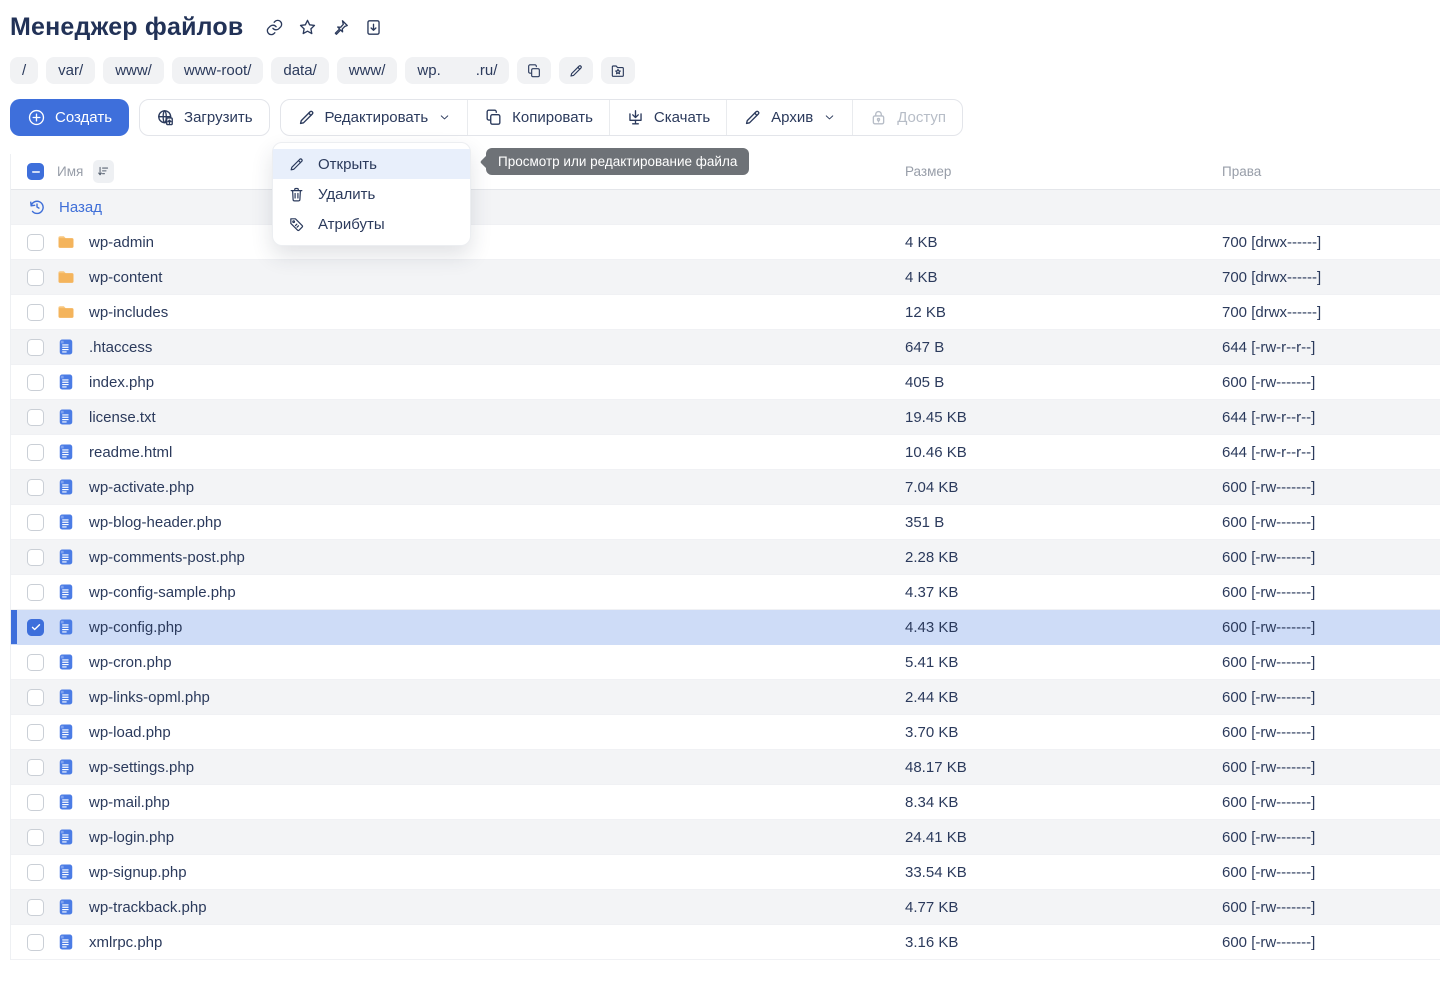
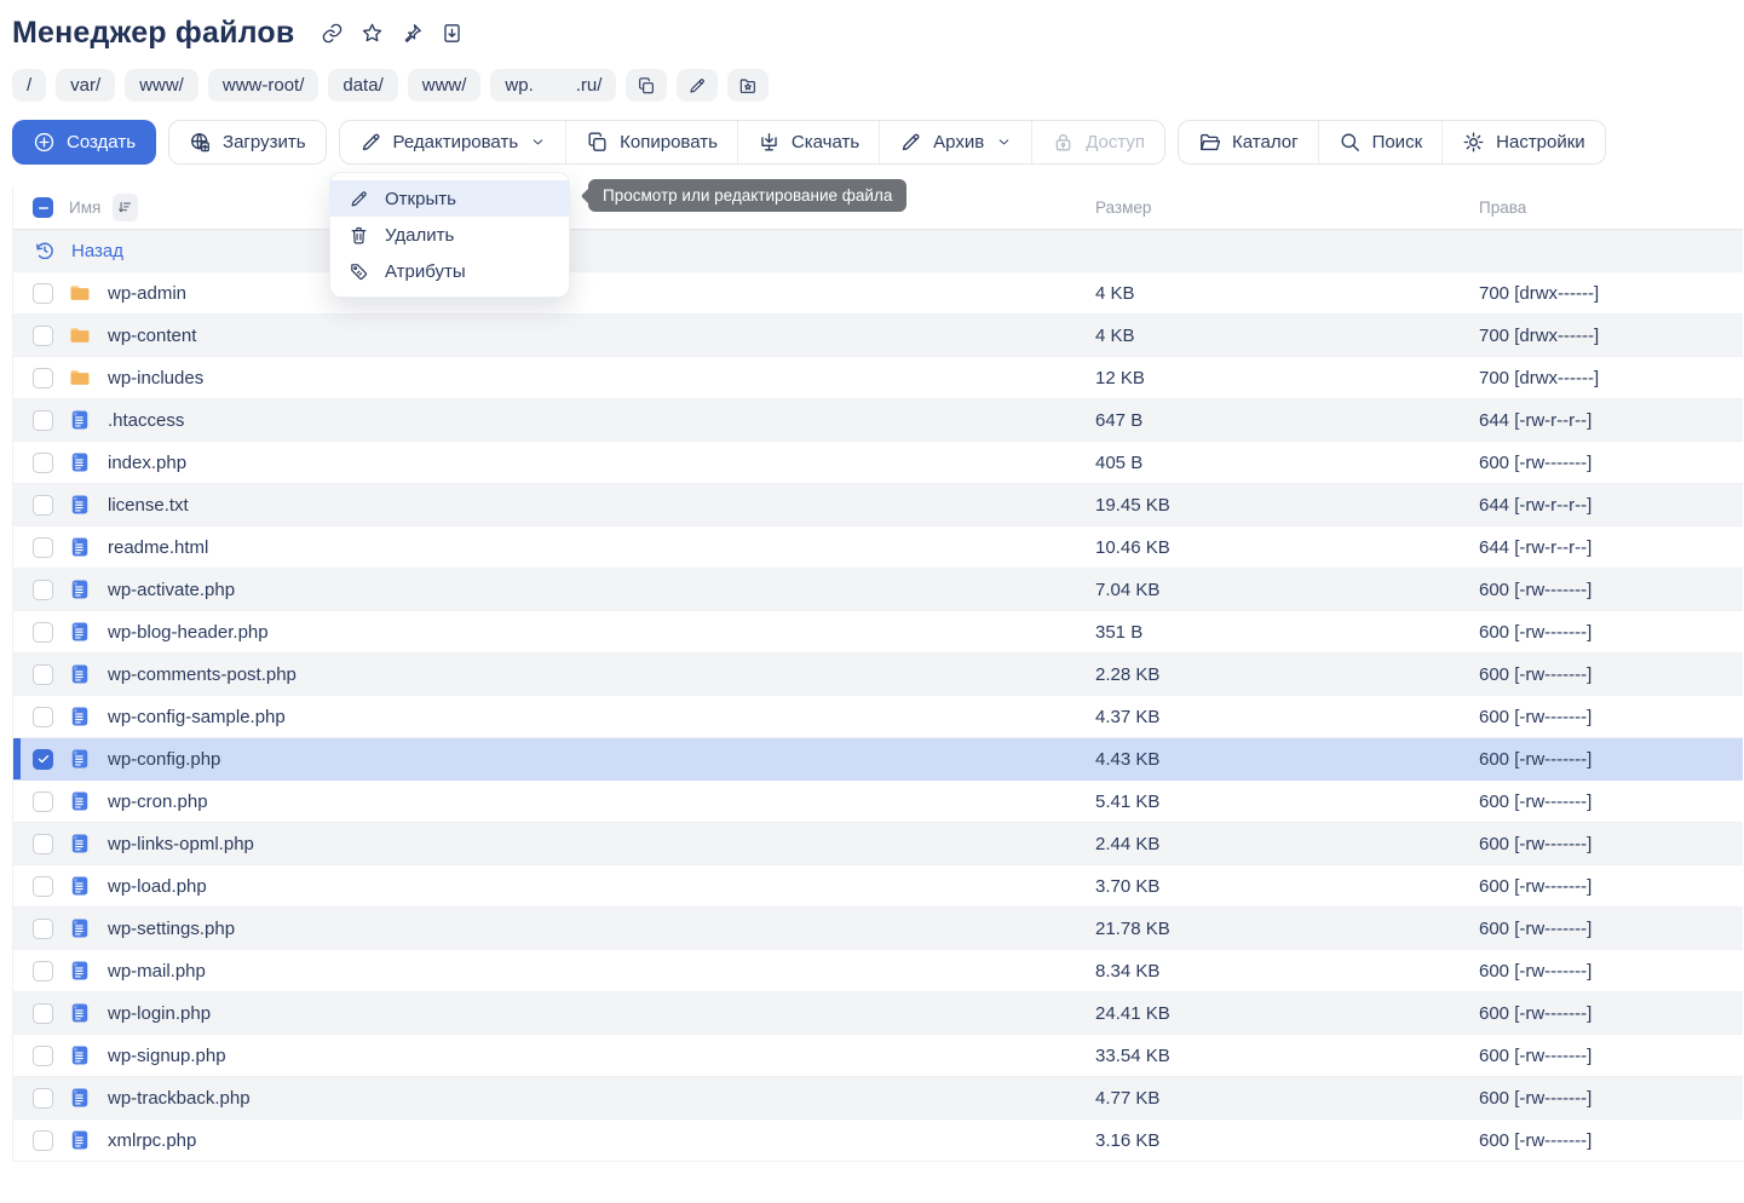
  Менеджер файлов
  /
  var/
  www/
  www-root/
  data/
  www/
  wp.
  .ru/
  Создать
  Загрузить
  Редактировать
  Копировать
  Скачать
  Архив
  Доступ
+ Каталог
+ Поиск
+ Настройки
  Открыть
  Удалить
  Атрибуты
  Просмотр или редактирование файла
  Имя
  Размер
  Права
  Назад
  wp-admin
  4 KB
  700 [drwx------]
  wp-content
  4 KB
  700 [drwx------]
  wp-includes
  12 KB
  700 [drwx------]
  .htaccess
  647 B
  644 [-rw-r--r--]
  index.php
  405 B
  600 [-rw-------]
  license.txt
  19.45 KB
  644 [-rw-r--r--]
  readme.html
  10.46 KB
  644 [-rw-r--r--]
  wp-activate.php
  7.04 KB
  600 [-rw-------]
  wp-blog-header.php
  351 B
  600 [-rw-------]
  wp-comments-post.php
  2.28 KB
  600 [-rw-------]
  wp-config-sample.php
  4.37 KB
  600 [-rw-------]
  wp-config.php
  4.43 KB
  600 [-rw-------]
  wp-cron.php
  5.41 KB
  600 [-rw-------]
  wp-links-opml.php
  2.44 KB
  600 [-rw-------]
  wp-load.php
  3.70 KB
  600 [-rw-------]
  wp-settings.php
- 48.17 KB
+ 21.78 KB
  600 [-rw-------]
  wp-mail.php
  8.34 KB
  600 [-rw-------]
  wp-login.php
  24.41 KB
  600 [-rw-------]
  wp-signup.php
  33.54 KB
  600 [-rw-------]
  wp-trackback.php
  4.77 KB
  600 [-rw-------]
  xmlrpc.php
  3.16 KB
  600 [-rw-------]
